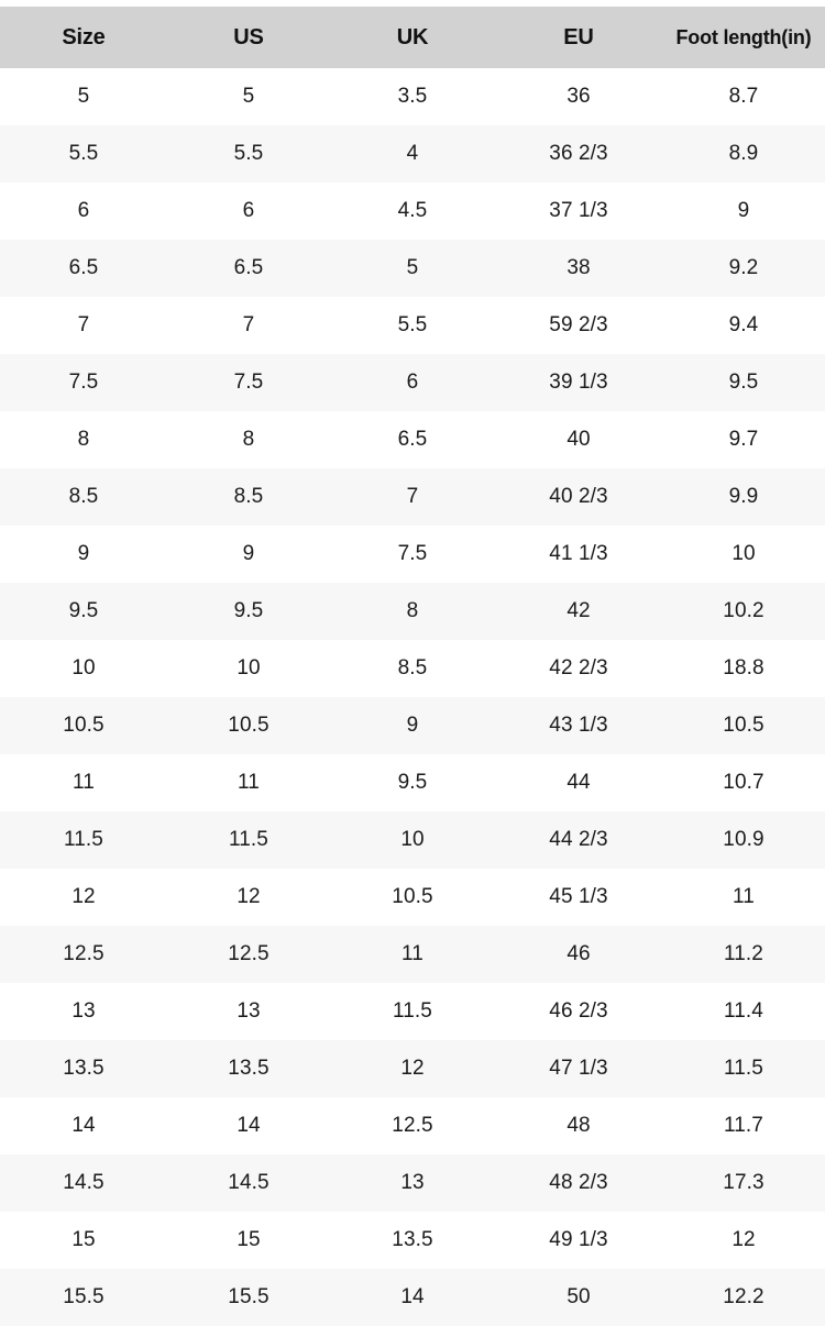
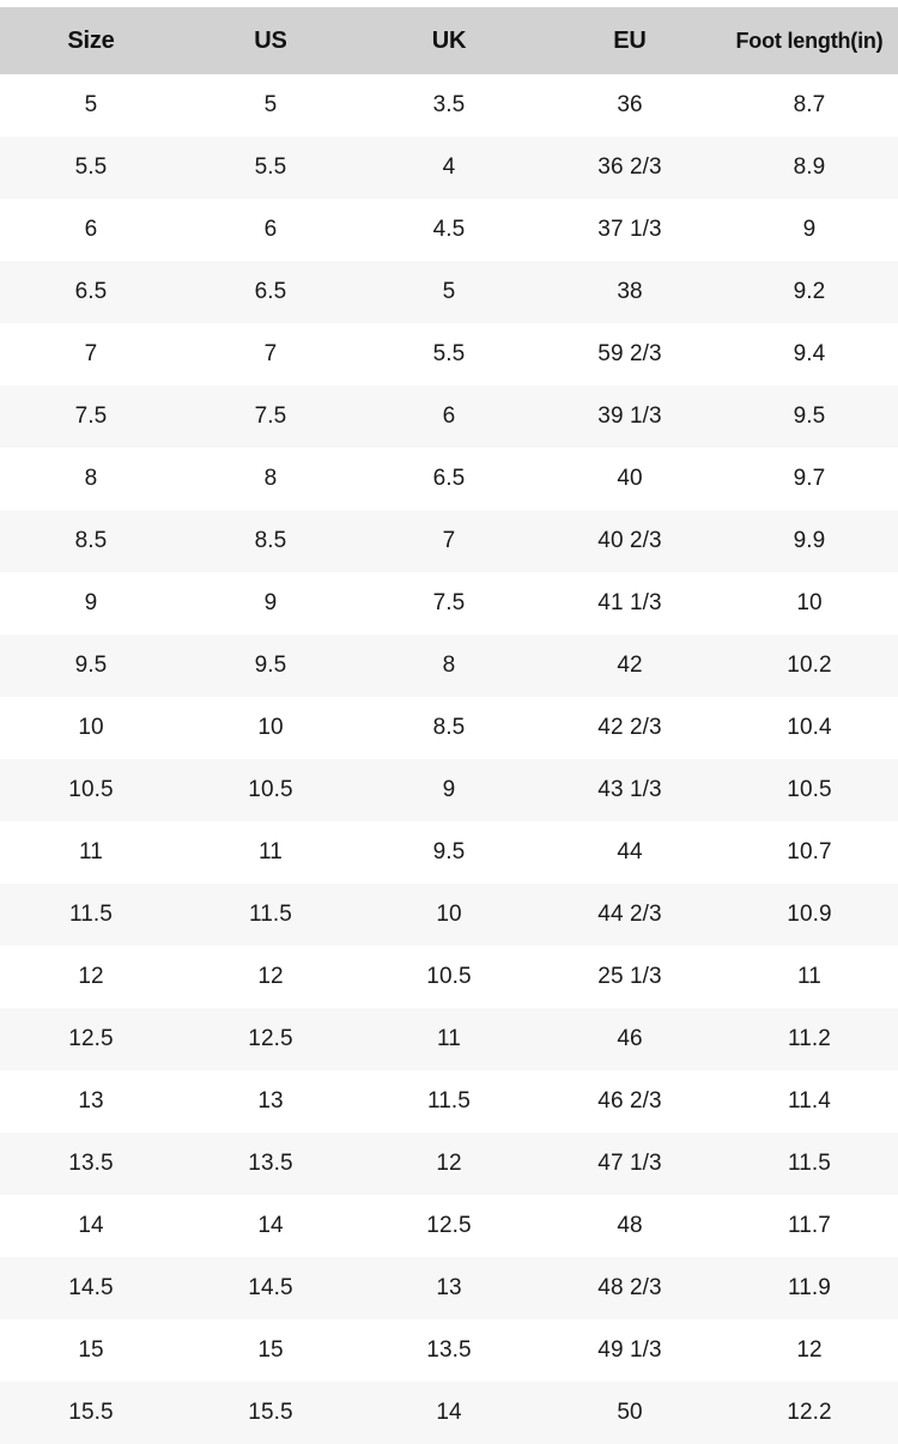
  Size	US	UK	EU	Foot length(in)
  5	5	3.5	36	8.7
  5.5	5.5	4	36 2/3	8.9
  6	6	4.5	37 1/3	9
  6.5	6.5	5	38	9.2
  7	7	5.5	59 2/3	9.4
  7.5	7.5	6	39 1/3	9.5
  8	8	6.5	40	9.7
  8.5	8.5	7	40 2/3	9.9
  9	9	7.5	41 1/3	10
  9.5	9.5	8	42	10.2
- 10	10	8.5	42 2/3	18.8
+ 10	10	8.5	42 2/3	10.4
  10.5	10.5	9	43 1/3	10.5
  11	11	9.5	44	10.7
  11.5	11.5	10	44 2/3	10.9
- 12	12	10.5	45 1/3	11
+ 12	12	10.5	25 1/3	11
  12.5	12.5	11	46	11.2
  13	13	11.5	46 2/3	11.4
  13.5	13.5	12	47 1/3	11.5
  14	14	12.5	48	11.7
- 14.5	14.5	13	48 2/3	17.3
+ 14.5	14.5	13	48 2/3	11.9
  15	15	13.5	49 1/3	12
  15.5	15.5	14	50	12.2
